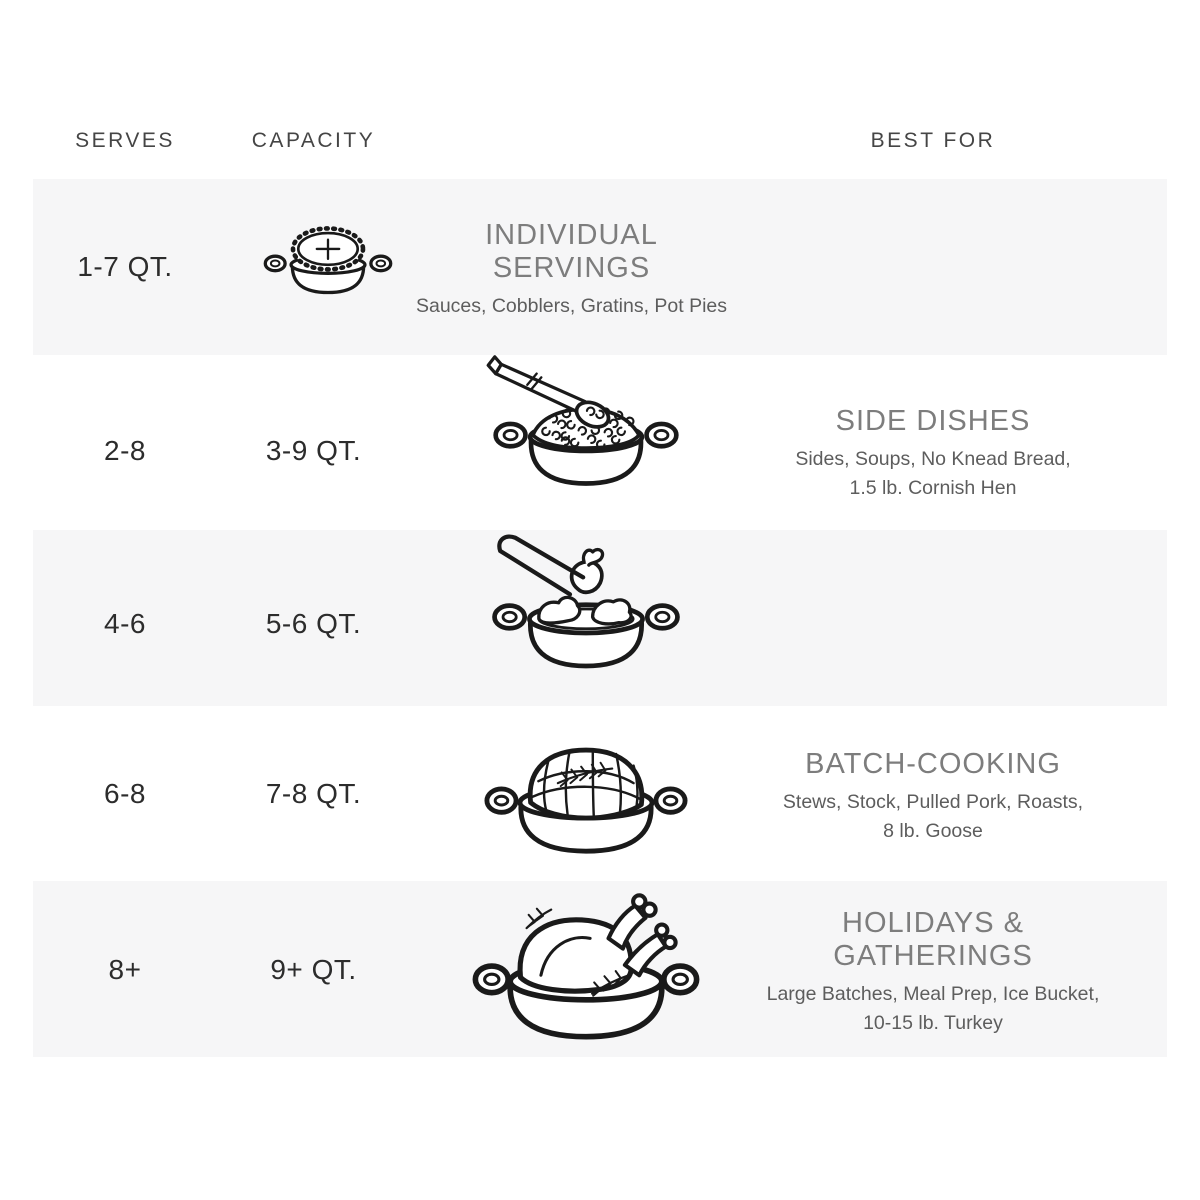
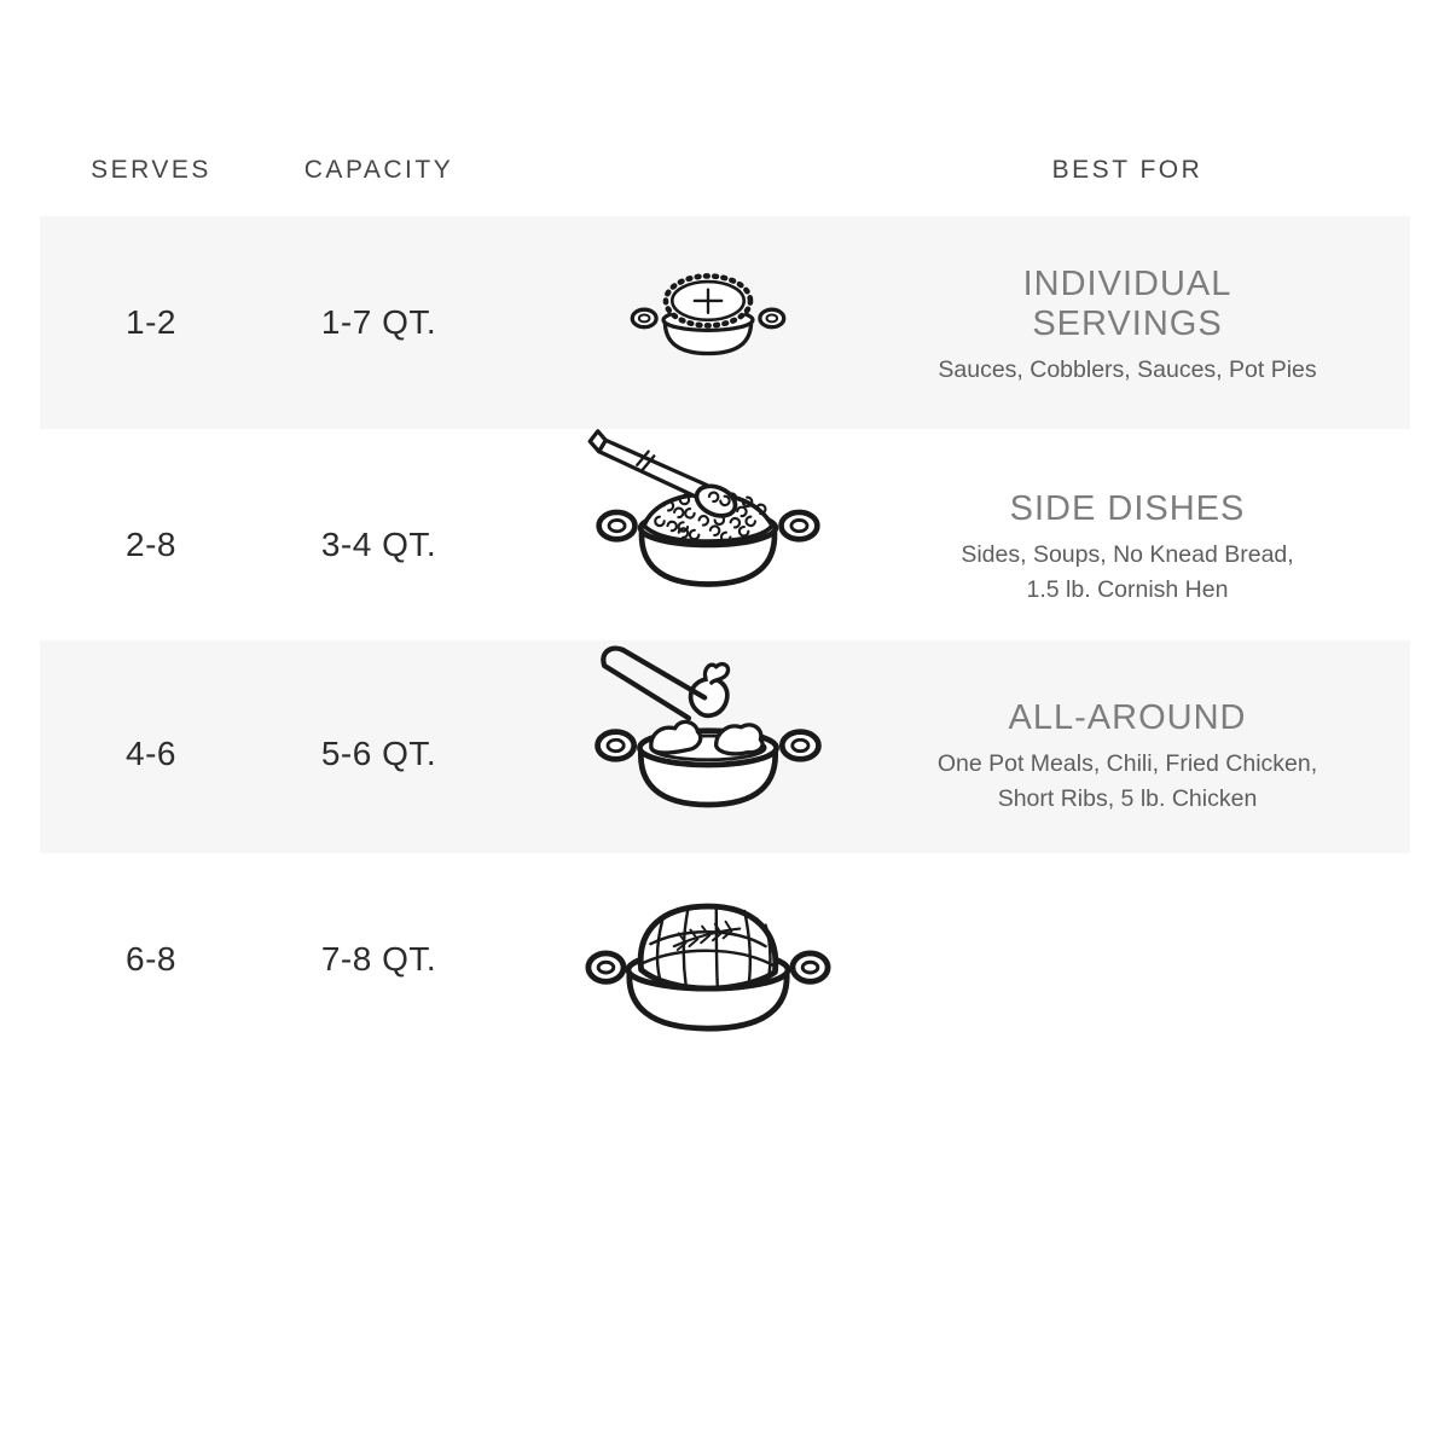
  SERVES
  CAPACITY
  BEST FOR
+ 1-2
  1-7 QT.
  INDIVIDUAL
  SERVINGS
- Sauces, Cobblers, Gratins, Pot Pies
+ Sauces, Cobblers, Sauces, Pot Pies
  2-8
- 3-9 QT.
+ 3-4 QT.
  SIDE DISHES
  Sides, Soups, No Knead Bread,
  1.5 lb. Cornish Hen
  4-6
  5-6 QT.
+ ALL-AROUND
+ One Pot Meals, Chili, Fried Chicken,
+ Short Ribs, 5 lb. Chicken
  6-8
  7-8 QT.
- BATCH-COOKING
- Stews, Stock, Pulled Pork, Roasts,
- 8 lb. Goose
- 8+
- 9+ QT.
- HOLIDAYS &
- GATHERINGS
- Large Batches, Meal Prep, Ice Bucket,
- 10-15 lb. Turkey
